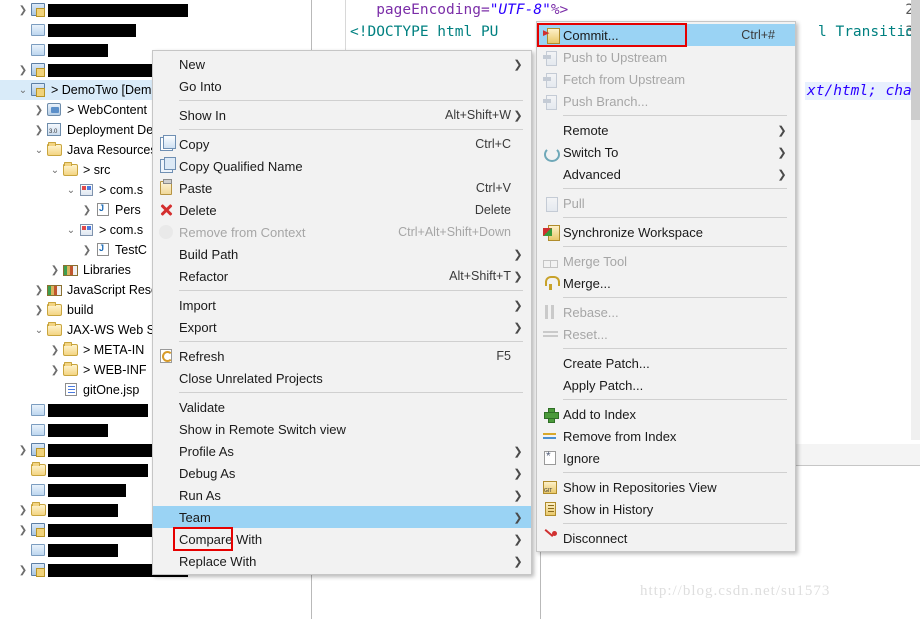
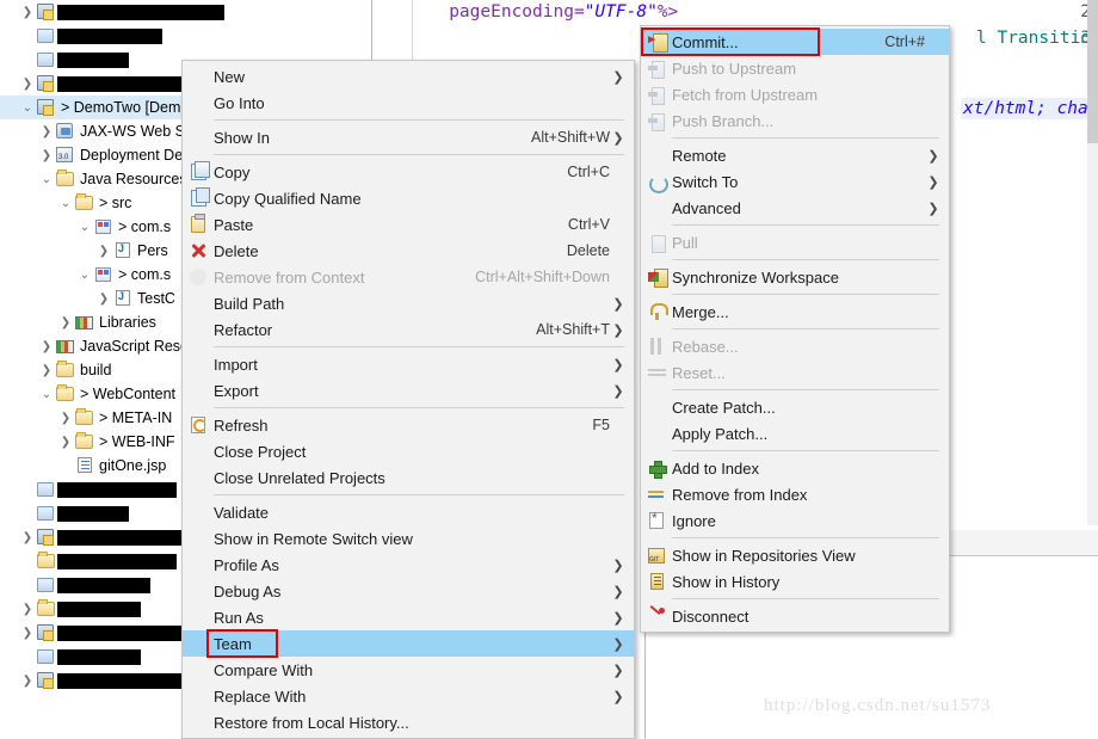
  2
  3
  pageEncoding="UTF-8"%>
- <!DOCTYPE html PU
  l Transitio
  xt/html; cha
  ❯
  ❯
  ⌄
  > DemoTwo [Dem
  ❯
- > WebContent
+ JAX-WS Web S
  ❯
  Deployment De
  ⌄
  Java Resource
  ⌄
  > src
  ⌄
  > com.s
  ❯
  Pers
  ⌄
  > com.s
  ❯
  TestC
  ❯
  Libraries
  ❯
  JavaScript Res
  ❯
  build
  ⌄
- JAX-WS Web S
+ > WebContent
  ❯
  > META-IN
  ❯
  > WEB-INF
  gitOne.jsp
  ❯
  ❯
  ❯
  ❯
  http://blog.csdn.net/su1573
  New
  ❯
  Go Into
  Show In
  Alt+Shift+W
  ❯
  Copy
  Ctrl+C
  Copy Qualified Name
  Paste
  Ctrl+V
  Delete
  Delete
  Remove from Context
  Ctrl+Alt+Shift+Down
  Build Path
  ❯
  Refactor
  Alt+Shift+T
  ❯
  Import
  ❯
  Export
  ❯
  Refresh
  F5
+ Close Project
  Close Unrelated Projects
  Validate
  Show in Remote Switch view
  Profile As
  ❯
  Debug As
  ❯
  Run As
  ❯
  Team
  ❯
  Compare With
  ❯
  Replace With
  ❯
+ Restore from Local History...
  Commit...
  Ctrl+#
  Push to Upstream
  Fetch from Upstream
  Push Branch...
  Remote
  ❯
  Switch To
  ❯
  Advanced
  ❯
  Pull
  Synchronize Workspace
- Merge Tool
  Merge...
  Rebase...
  Reset...
  Create Patch...
  Apply Patch...
  Add to Index
  Remove from Index
  Ignore
  Show in Repositories View
  Show in History
  Disconnect
